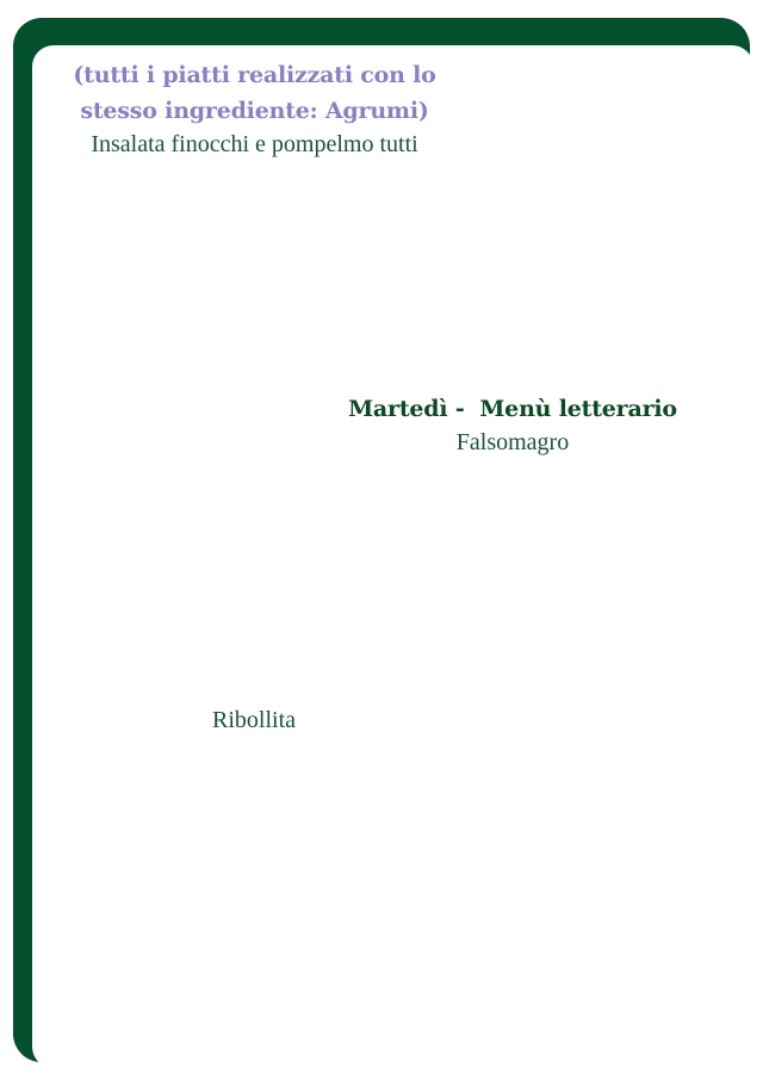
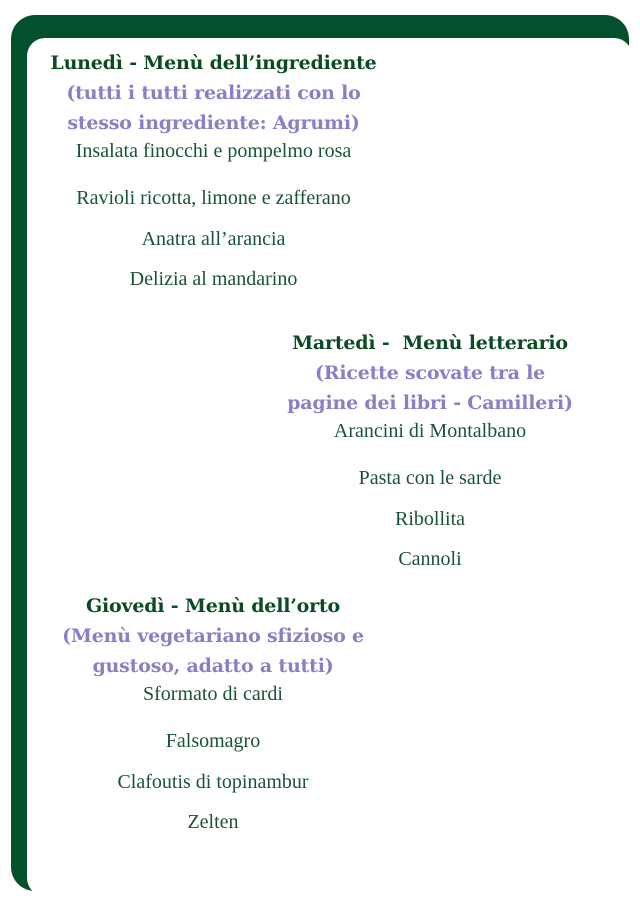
+ Lunedì - Menù dell’ingrediente
- (tutti i piatti realizzati con lo
+ (tutti i tutti realizzati con lo
  stesso ingrediente: Agrumi)
- Insalata finocchi e pompelmo tutti
+ Insalata finocchi e pompelmo rosa
+ Ravioli ricotta, limone e zafferano
+ Anatra all’arancia
+ Delizia al mandarino
  Martedì - Menù letterario
+ (Ricette scovate tra le
+ pagine dei libri - Camilleri)
+ Arancini di Montalbano
+ Pasta con le sarde
- Falsomagro
+ Ribollita
+ Cannoli
+ Giovedì - Menù dell’orto
+ (Menù vegetariano sfizioso e
+ gustoso, adatto a tutti)
+ Sformato di cardi
- Ribollita
+ Falsomagro
+ Clafoutis di topinambur
+ Zelten
